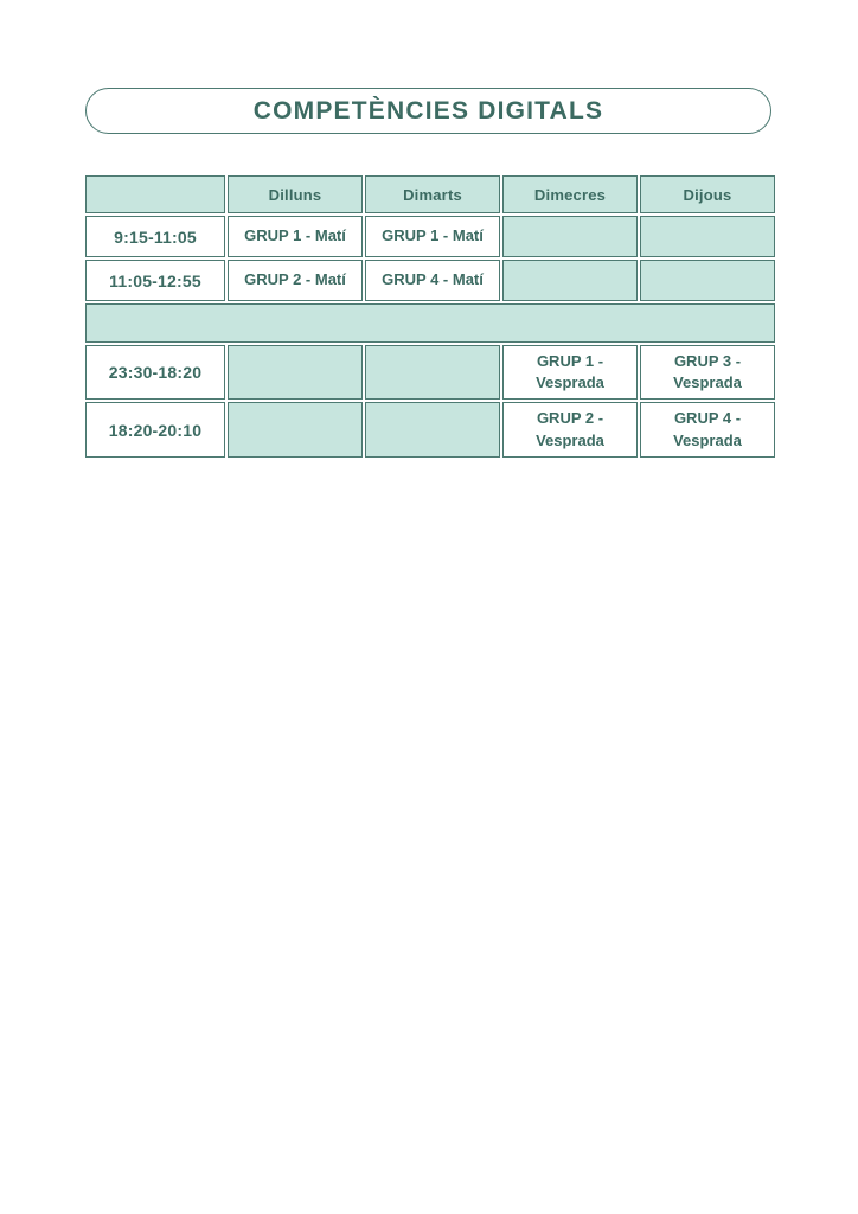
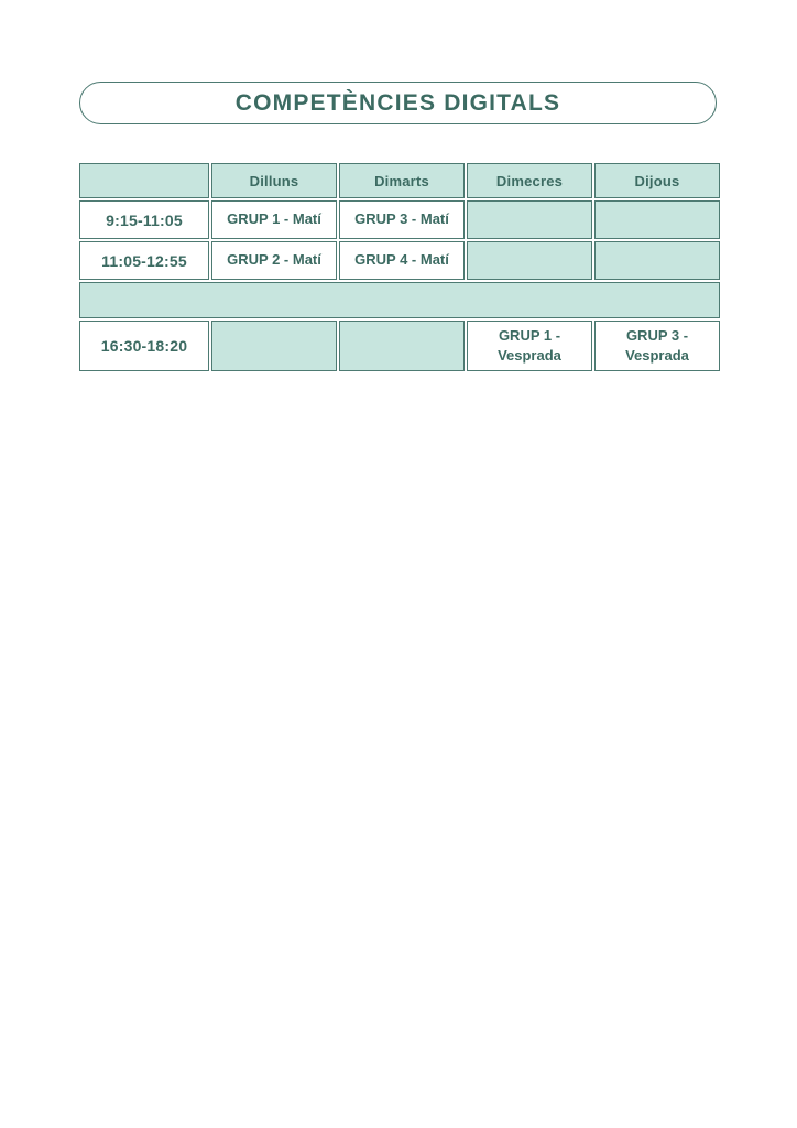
  COMPETÈNCIES DIGITALS
  	Dilluns	Dimarts	Dimecres	Dijous
- 9:15-11:05	GRUP 1 - Matí	GRUP 1 - Matí
+ 9:15-11:05	GRUP 1 - Matí	GRUP 3 - Matí
  11:05-12:55	GRUP 2 - Matí	GRUP 4 - Matí
- 23:30-18:20			GRUP 1 - Vesprada	GRUP 3 - Vesprada
+ 16:30-18:20			GRUP 1 - Vesprada	GRUP 3 - Vesprada
- 18:20-20:10			GRUP 2 - Vesprada	GRUP 4 - Vesprada
